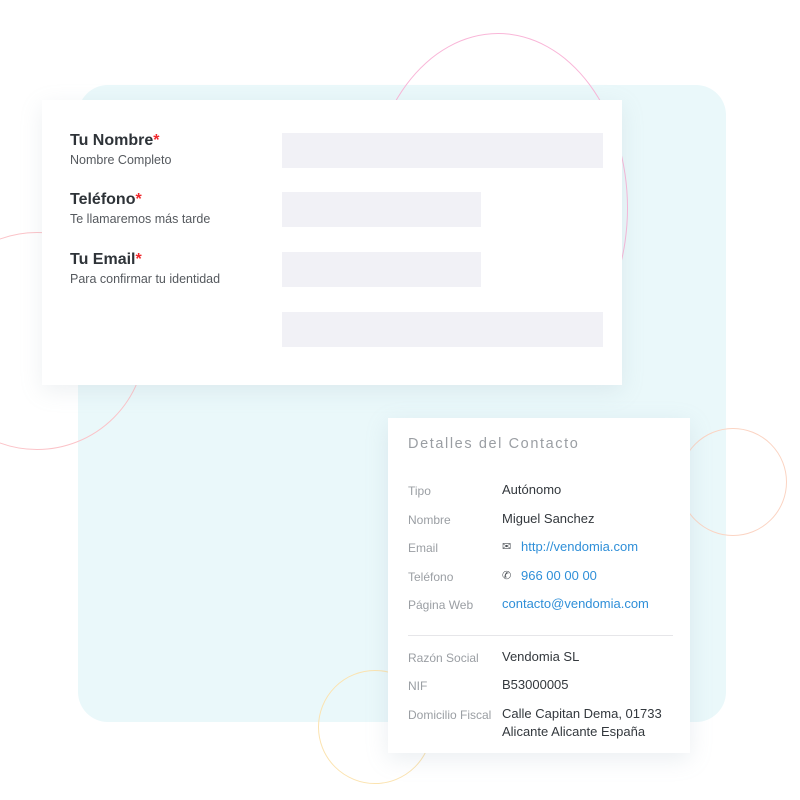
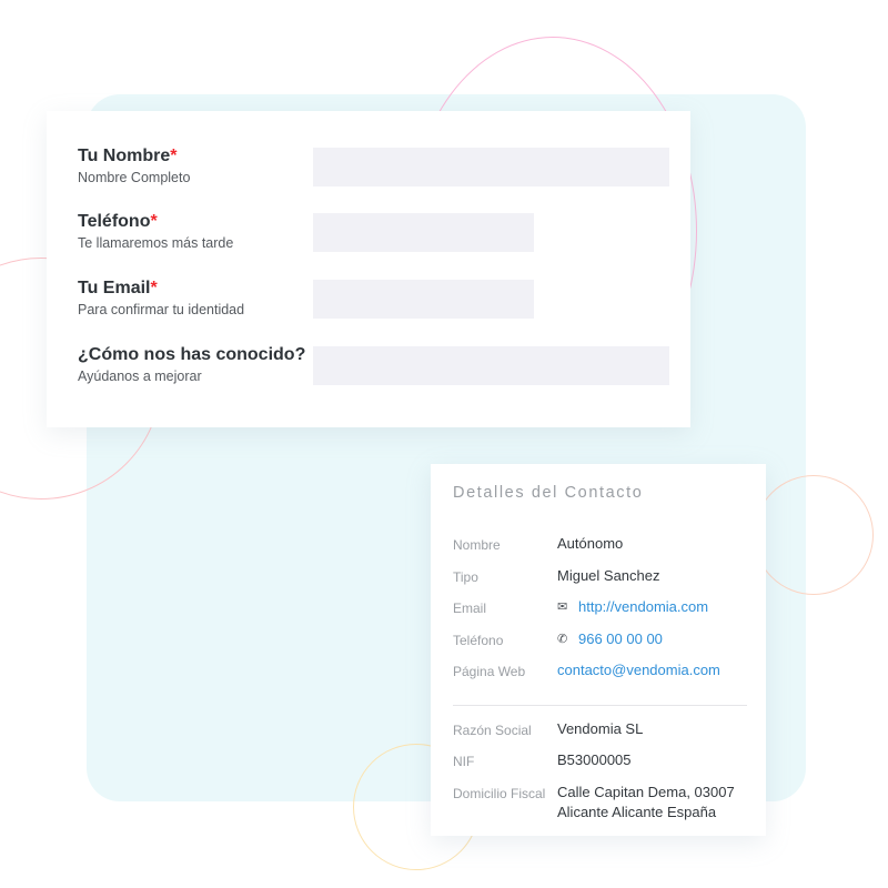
  Tu Nombre*
  Nombre Completo
  Teléfono*
  Te llamaremos más tarde
  Tu Email*
  Para confirmar tu identidad
+ ¿Cómo nos has conocido?
+ Ayúdanos a mejorar
  Detalles del Contacto
- Tipo
+ Nombre
  Autónomo
- Nombre
+ Tipo
  Miguel Sanchez
  Email
  ✉
  http://vendomia.com
  Teléfono
  ✆
  966 00 00 00
  Página Web
  contacto@vendomia.com
  Razón Social
  Vendomia SL
  NIF
  B53000005
  Domicilio Fiscal
- Calle Capitan Dema, 01733
+ Calle Capitan Dema, 03007
  Alicante Alicante España
